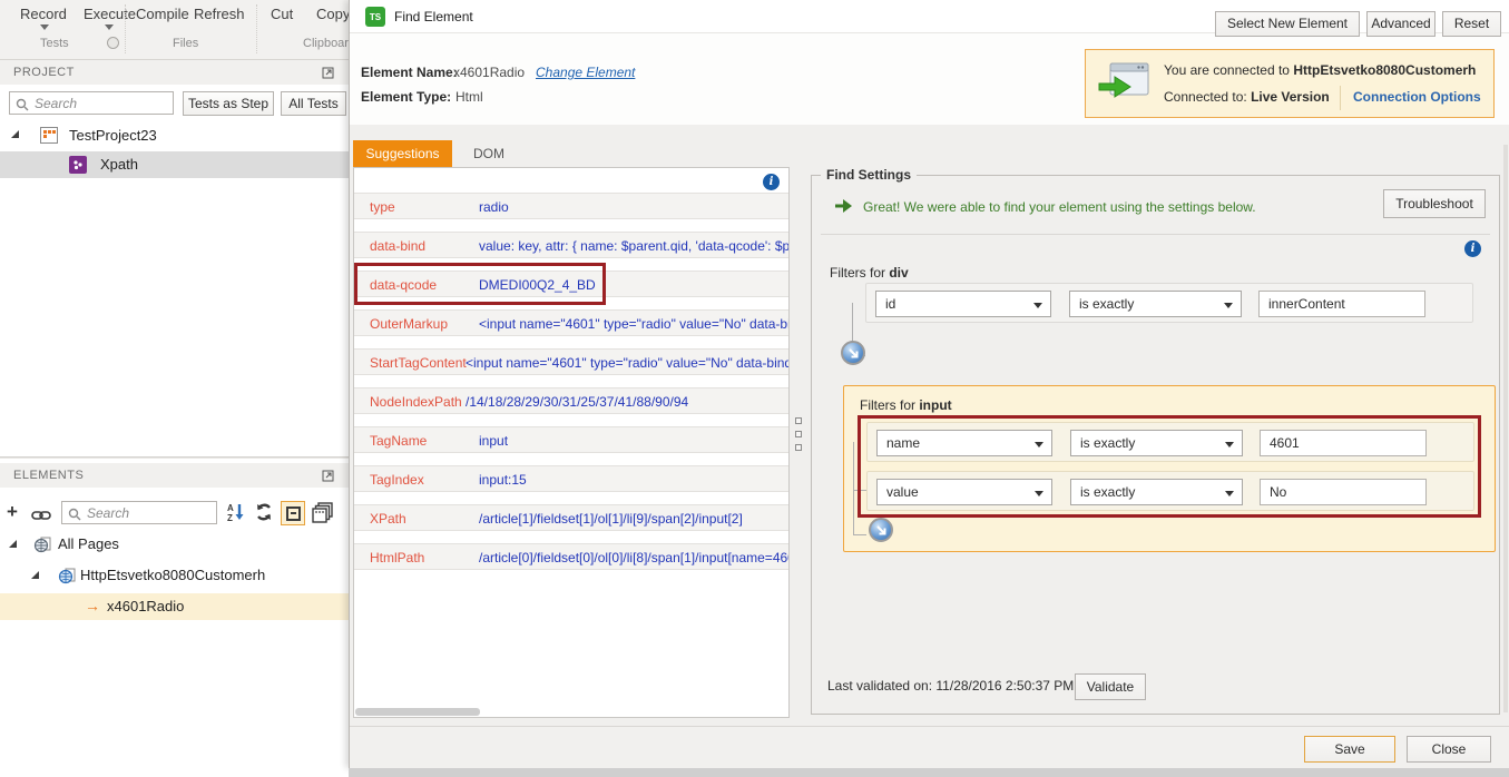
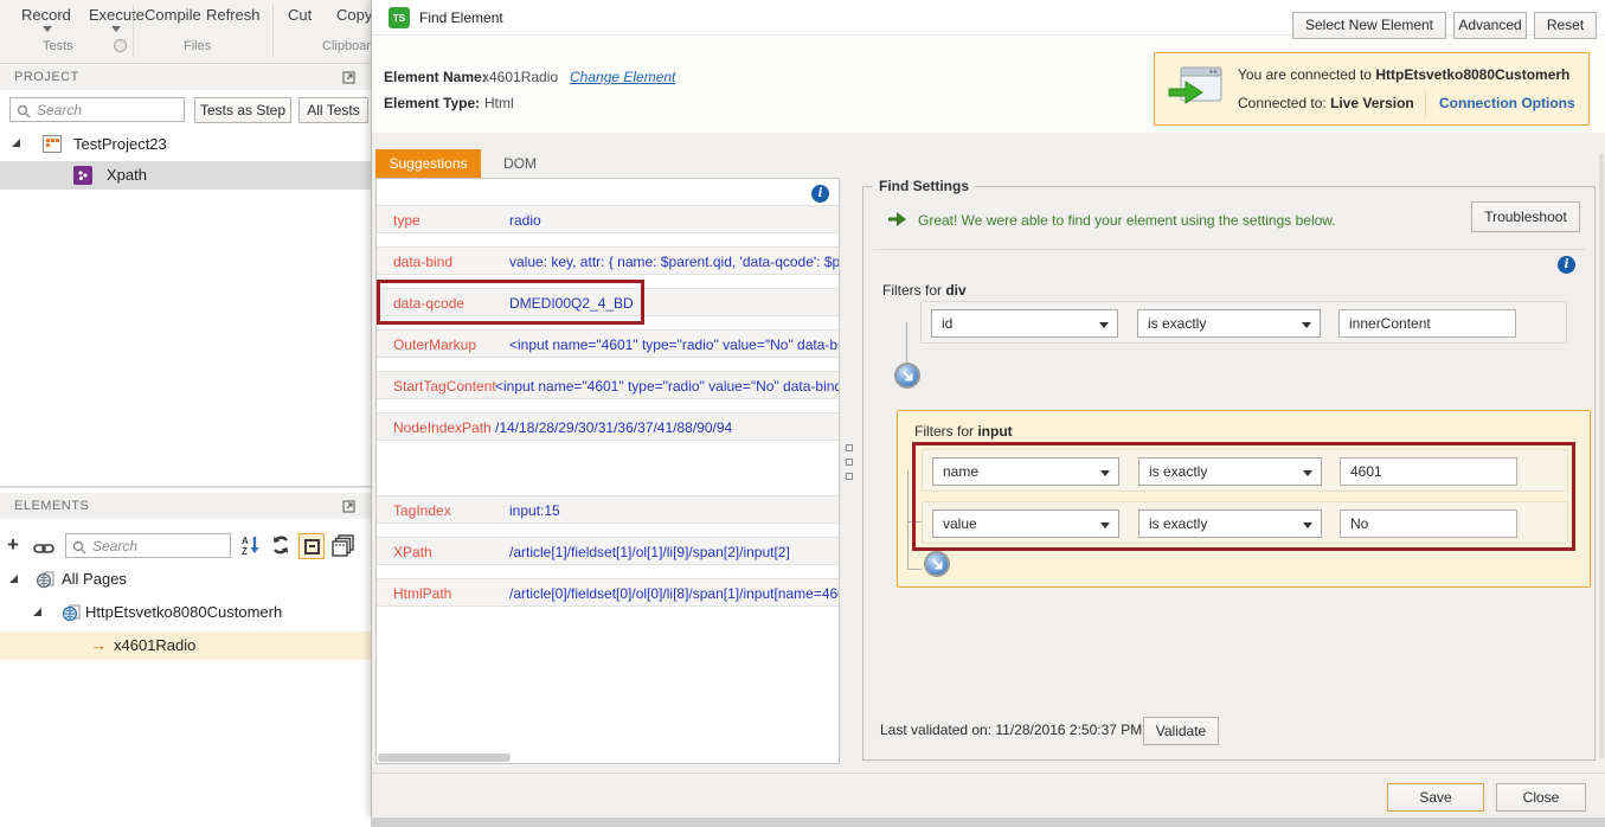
  Record
  Execute
  Compile
  Refresh
  Cut
  Copy
  Tests
  Files
  Clipboar
  PROJECT
  Search
  Tests as Step
  All Tests
  TestProject23
  Xpath
  ELEMENTS
  +
  Search
  A
  Z
  All Pages
  HttpEtsvetko8080Customerh
  →
  x4601Radio
  TS
  Find Element
  Element Name:
  x4601Radio
  Change Element
  Element Type:
  Html
  You are connected to HttpEtsvetko8080Customerh
  Connected to: Live Version
  Connection Options
  Suggestions
  DOM
  i
  type
  radio
  data-bind
  value: key, attr: { name: $parent.qid, 'data-qcode': $p
  data-qcode
  DMEDI00Q2_4_BD
  OuterMarkup
  <input name="4601" type="radio" value="No" data-b
  StartTagContent
  <input name="4601" type="radio" value="No" data-bind
  NodeIndexPath
- /14/18/28/29/30/31/25/37/41/88/90/94
+ /14/18/28/29/30/31/36/37/41/88/90/94
- TagName
- input
  TagIndex
  input:15
  XPath
  /article[1]/fieldset[1]/ol[1]/li[9]/span[2]/input[2]
  HtmlPath
  /article[0]/fieldset[0]/ol[0]/li[8]/span[1]/input[name=46
  Select New Element
  Advanced
  Reset
  Find Settings
  Great! We were able to find your element using the settings below.
  Troubleshoot
  i
  Filters for div
  id
  is exactly
  innerContent
  Filters for input
  name
  is exactly
  4601
  value
  is exactly
  No
  Last validated on: 11/28/2016 2:50:37 PM
  Validate
  Save
  Close
